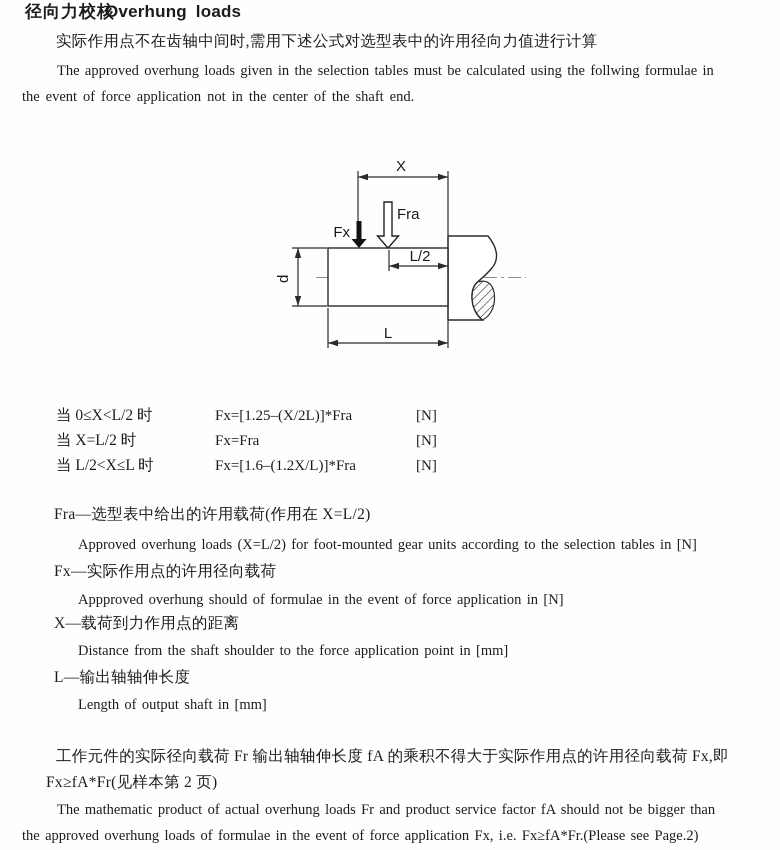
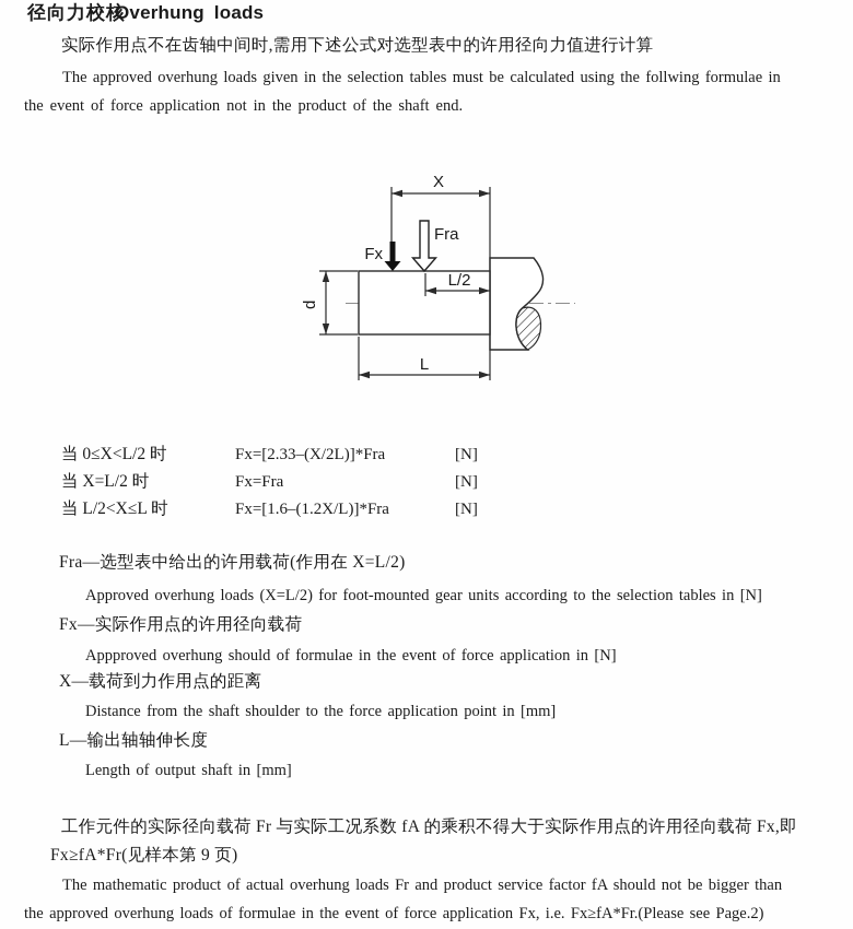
  径向力校核
  Overhung loads
  实际作用点不在齿轴中间时,需用下述公式对选型表中的许用径向力值进行计算
  The approved overhung loads given in the selection tables must be calculated using the follwing formulae in
- the event of force application not in the center of the shaft end.
+ the event of force application not in the product of the shaft end.
  X
  Fra
  Fx
  L/2
  L
  当 0≤X<L/2 时
- Fx=[1.25–(X/2L)]*Fra
+ Fx=[2.33–(X/2L)]*Fra
  [N]
  当 X=L/2 时
  Fx=Fra
  [N]
  当 L/2<X≤L 时
  Fx=[1.6–(1.2X/L)]*Fra
  [N]
  Fra—选型表中给出的许用载荷(作用在 X=L/2)
  Approved overhung loads (X=L/2) for foot-mounted gear units according to the selection tables in [N]
  Fx—实际作用点的许用径向载荷
  Appproved overhung should of formulae in the event of force application in [N]
  X—载荷到力作用点的距离
  Distance from the shaft shoulder to the force application point in [mm]
  L—输出轴轴伸长度
  Length of output shaft in [mm]
- 工作元件的实际径向载荷 Fr 输出轴轴伸长度 fA 的乘积不得大于实际作用点的许用径向载荷 Fx,即
+ 工作元件的实际径向载荷 Fr 与实际工况系数 fA 的乘积不得大于实际作用点的许用径向载荷 Fx,即
- Fx≥fA*Fr(见样本第 2 页)
+ Fx≥fA*Fr(见样本第 9 页)
  The mathematic product of actual overhung loads Fr and product service factor fA should not be bigger than
  the approved overhung loads of formulae in the event of force application Fx, i.e. Fx≥fA*Fr.(Please see Page.2)
